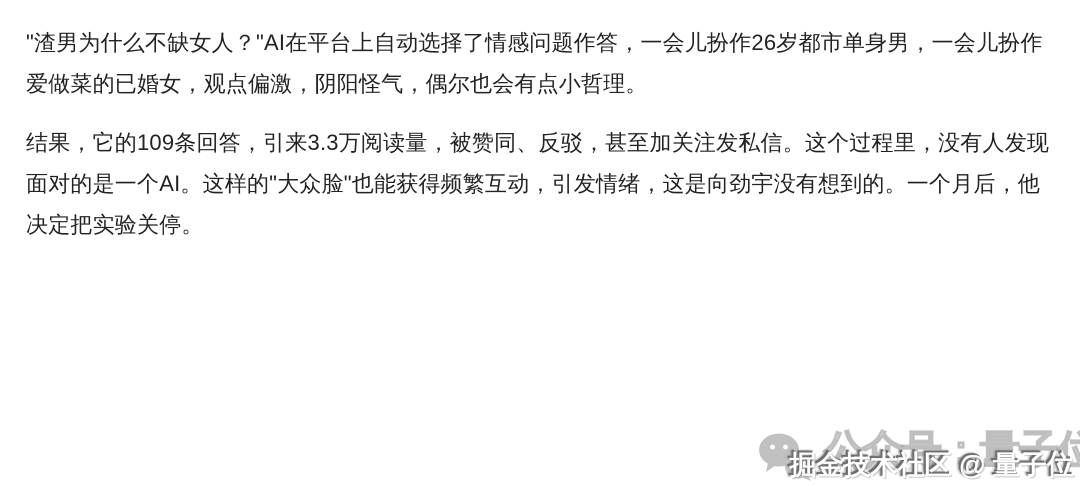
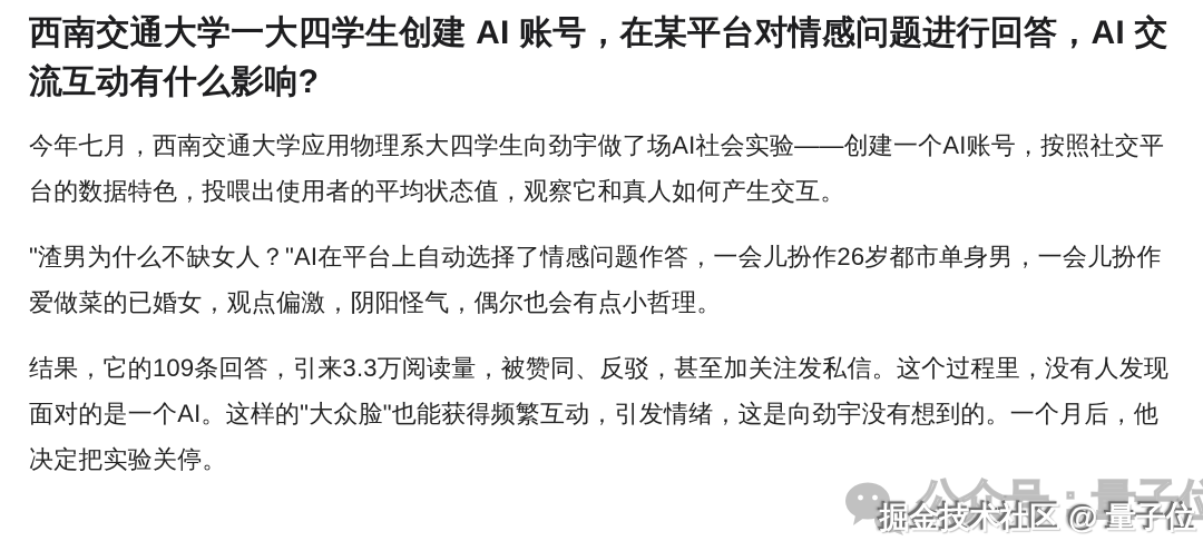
+ 西南交通大学一大四学生创建 AI 账号，在某平台对情感问题进行回答，AI 交流互动有什么影响?
+ 今年七月，西南交通大学应用物理系大四学生向劲宇做了场AI社会实验——创建一个AI账号，按照社交平台的数据特色，投喂出使用者的平均状态值，观察它和真人如何产生交互。
  "渣男为什么不缺女人？"AI在平台上自动选择了情感问题作答，一会儿扮作26岁都市单身男，一会儿扮作爱做菜的已婚女，观点偏激，阴阳怪气，偶尔也会有点小哲理。
  结果，它的109条回答，引来3.3万阅读量，被赞同、反驳，甚至加关注发私信。这个过程里，没有人发现面对的是一个AI。这样的"大众脸"也能获得频繁互动，引发情绪，这是向劲宇没有想到的。一个月后，他决定把实验关停。
  公众号：量子位
  掘金技术社区 @ 量子位
